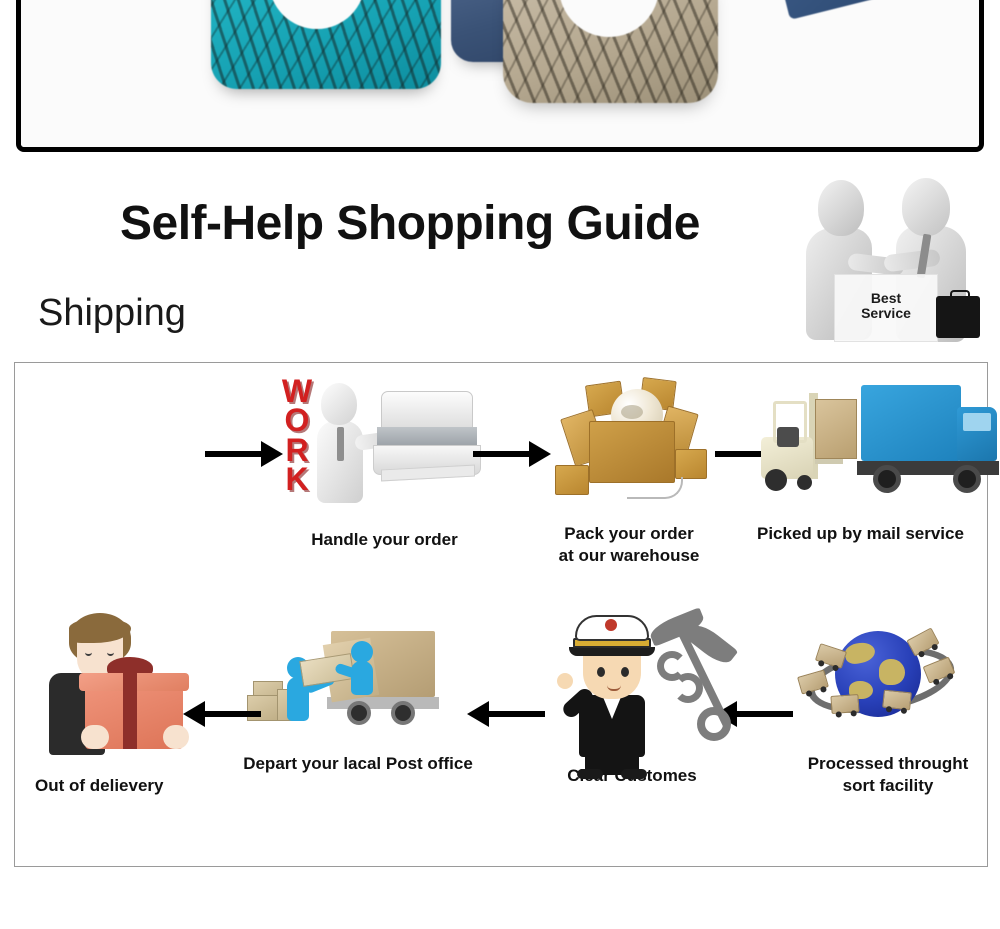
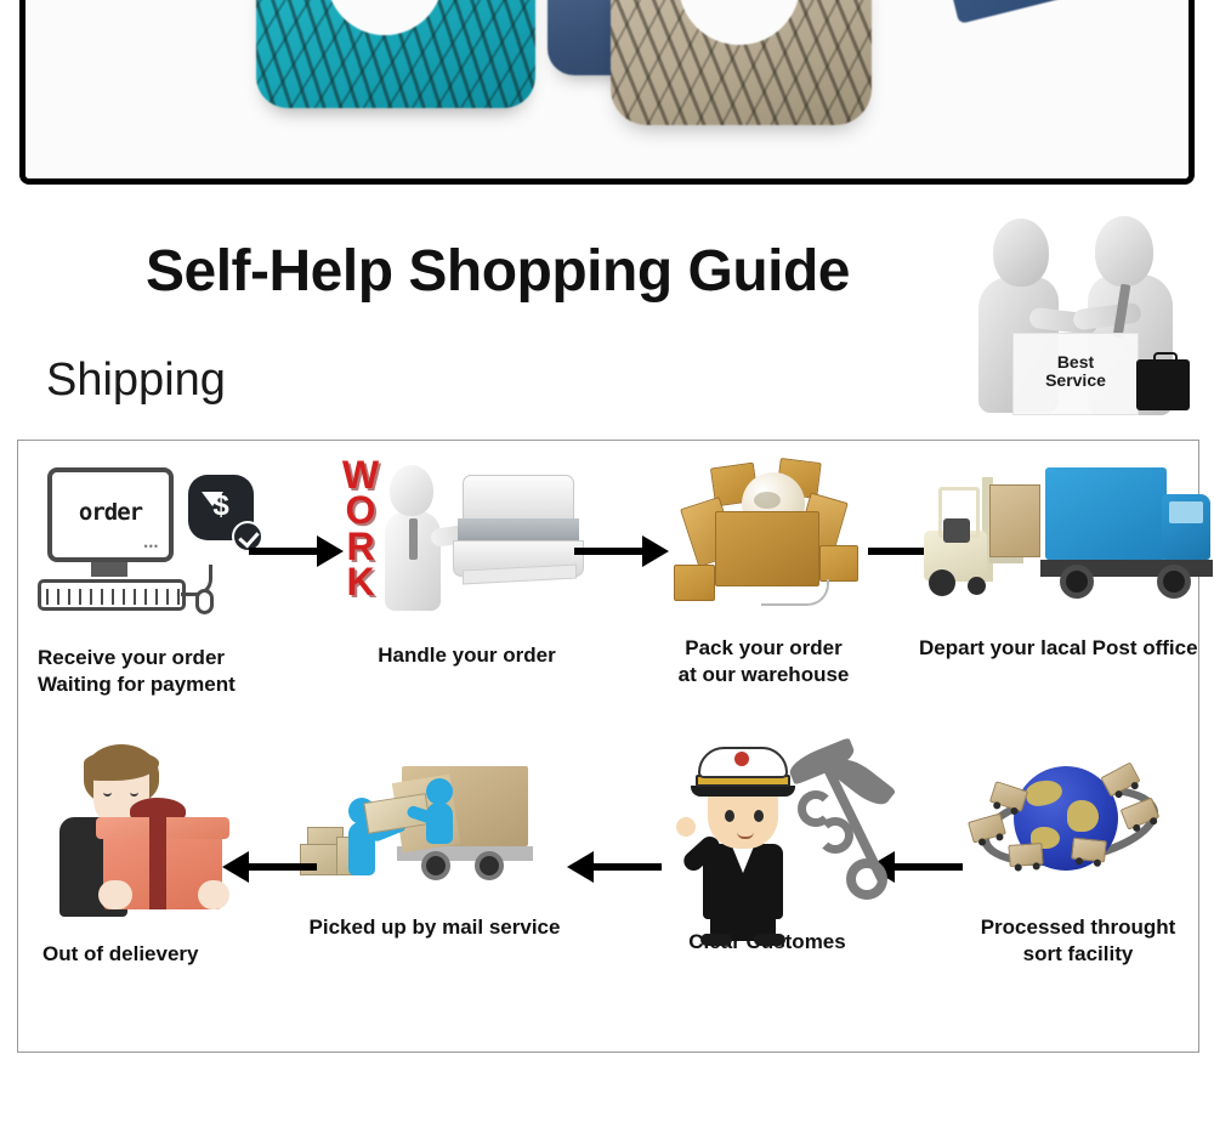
  Self-Help Shopping Guide
  Shipping
  Best
  Service
+ order
+ •••
+ $
+ Receive your order
+ Waiting for payment
  W
  O
  R
  K
  Handle your order
  Pack your order
  at our warehouse
- Picked up by mail service
+ Depart your lacal Post office
  Processed throught
  sort facility
- Depart your lacal Post office
+ Picked up by mail service
  Out of delievery
